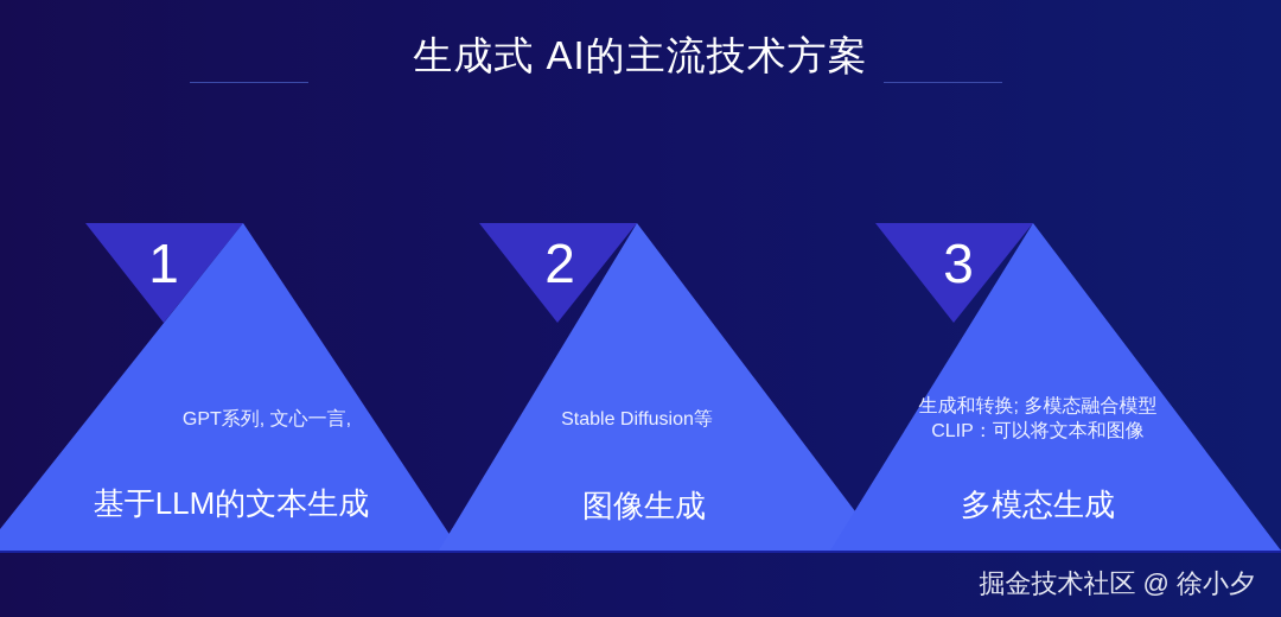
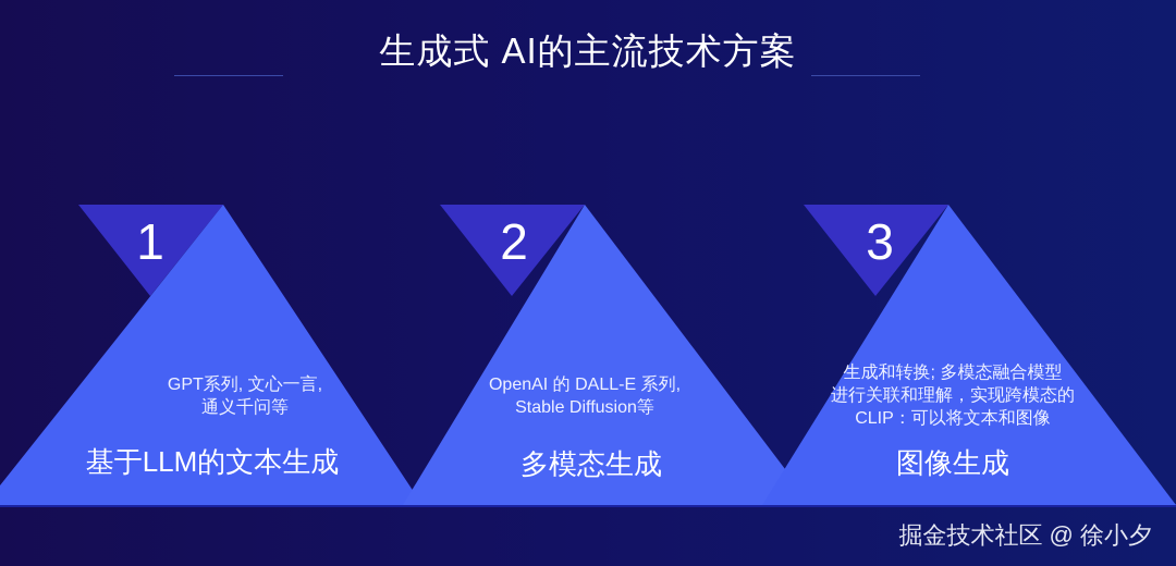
  生成式 AI的主流技术方案
  1
  GPT系列, 文心一言,
+ 通义千问等
  基于LLM的文本生成
  2
+ OpenAI 的 DALL-E 系列,
  Stable Diffusion等
- 图像生成
+ 多模态生成
  3
  生成和转换; 多模态融合模型
+ 进行关联和理解，实现跨模态的
  CLIP：可以将文本和图像
- 多模态生成
+ 图像生成
  掘金技术社区 @ 徐小夕
